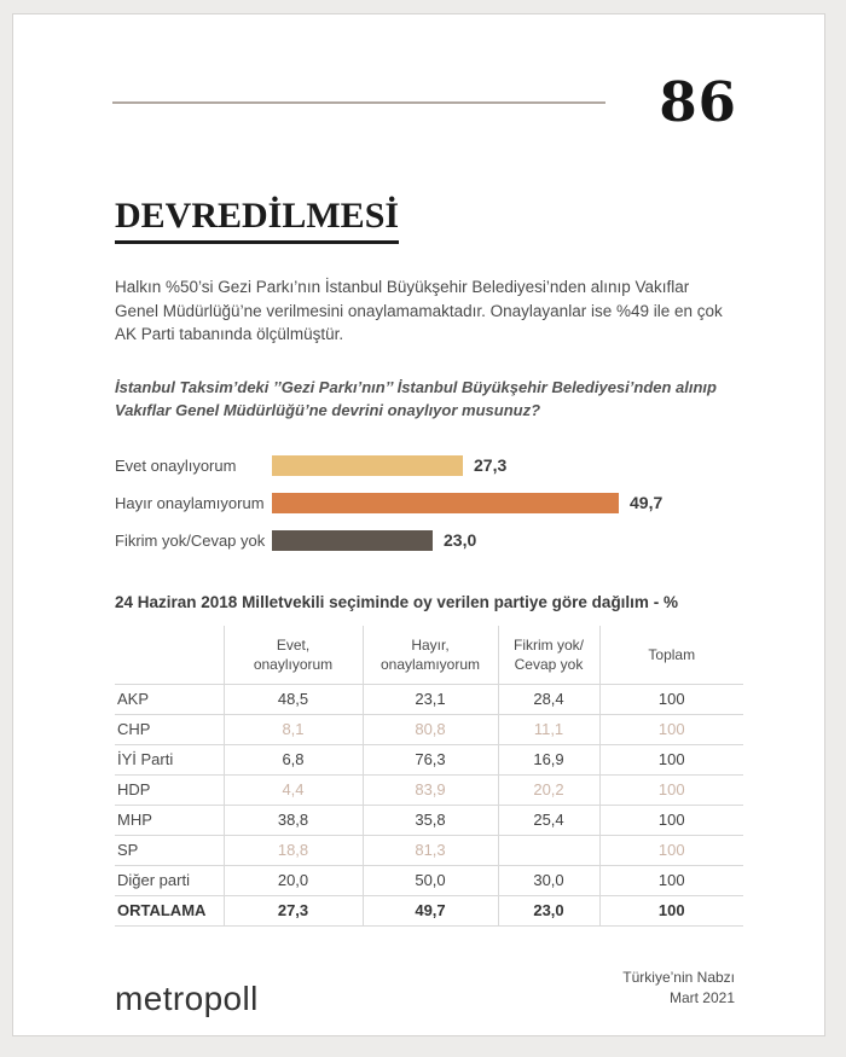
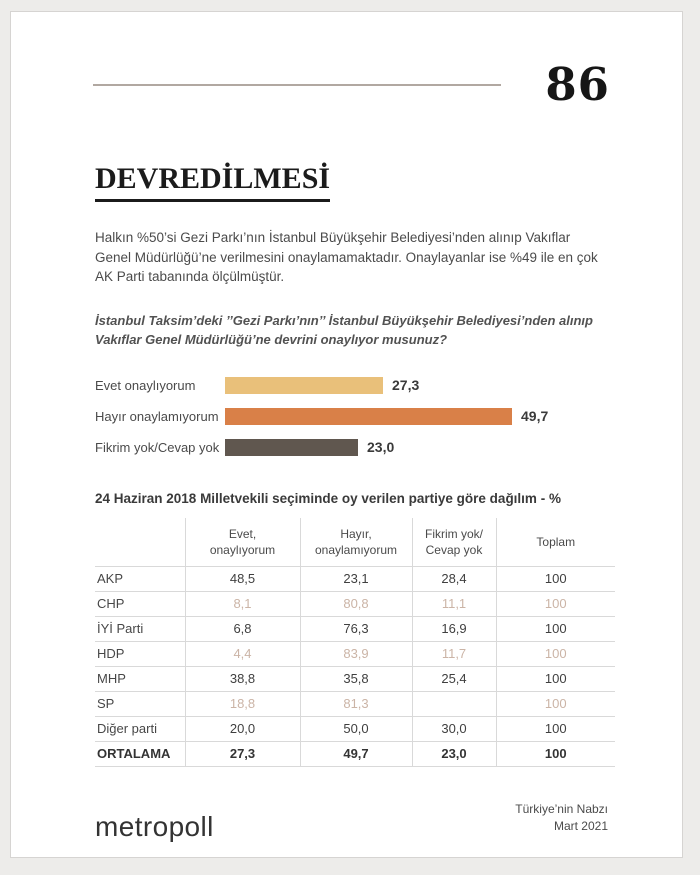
  86
  DEVREDİLMESİ
  Halkın %50’si Gezi Parkı’nın İstanbul Büyükşehir Belediyesi’nden alınıp Vakıflar Genel Müdürlüğü’ne verilmesini onaylamamaktadır. Onaylayanlar ise %49 ile en çok AK Parti tabanında ölçülmüştür.
  İstanbul Taksim’deki ’’Gezi Parkı’nın’’ İstanbul Büyükşehir Belediyesi’nden alınıp Vakıflar Genel Müdürlüğü’ne devrini onaylıyor musunuz?
  Evet onaylıyorum
  27,3
  Hayır onaylamıyorum
  49,7
  Fikrim yok/Cevap yok
  23,0
  24 Haziran 2018 Milletvekili seçiminde oy verilen partiye göre dağılım - %
  	Evet,onaylıyorum	Hayır,onaylamıyorum	Fikrim yok/Cevap yok	Toplam
  AKP	48,5	23,1	28,4	100
  CHP	8,1	80,8	11,1	100
  İYİ Parti	6,8	76,3	16,9	100
- HDP	4,4	83,9	20,2	100
+ HDP	4,4	83,9	11,7	100
  MHP	38,8	35,8	25,4	100
  SP	18,8	81,3		100
  Diğer parti	20,0	50,0	30,0	100
  ORTALAMA	27,3	49,7	23,0	100
  metropoll
  Türkiye’nin Nabzı
  Mart 2021
